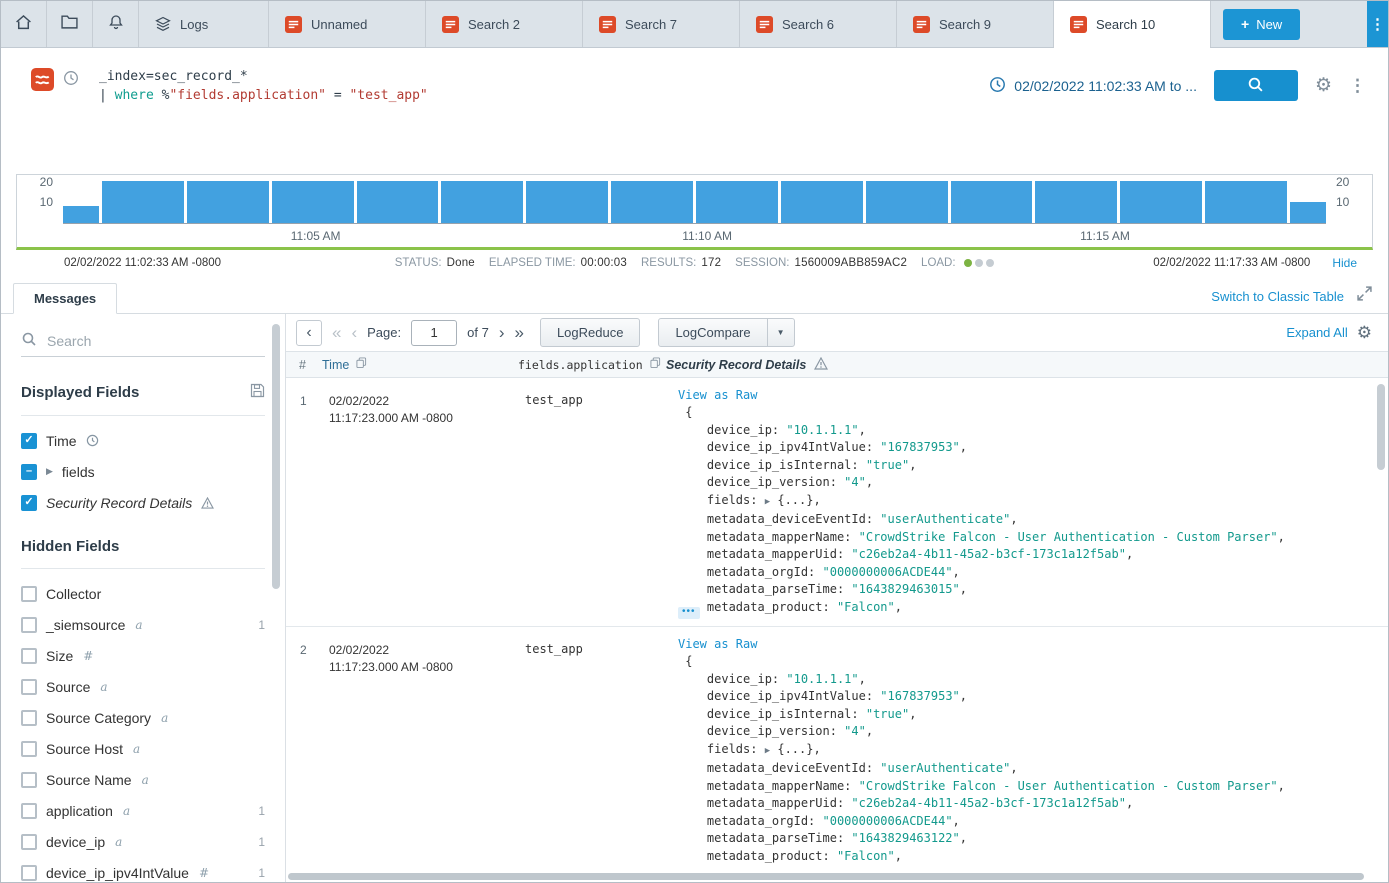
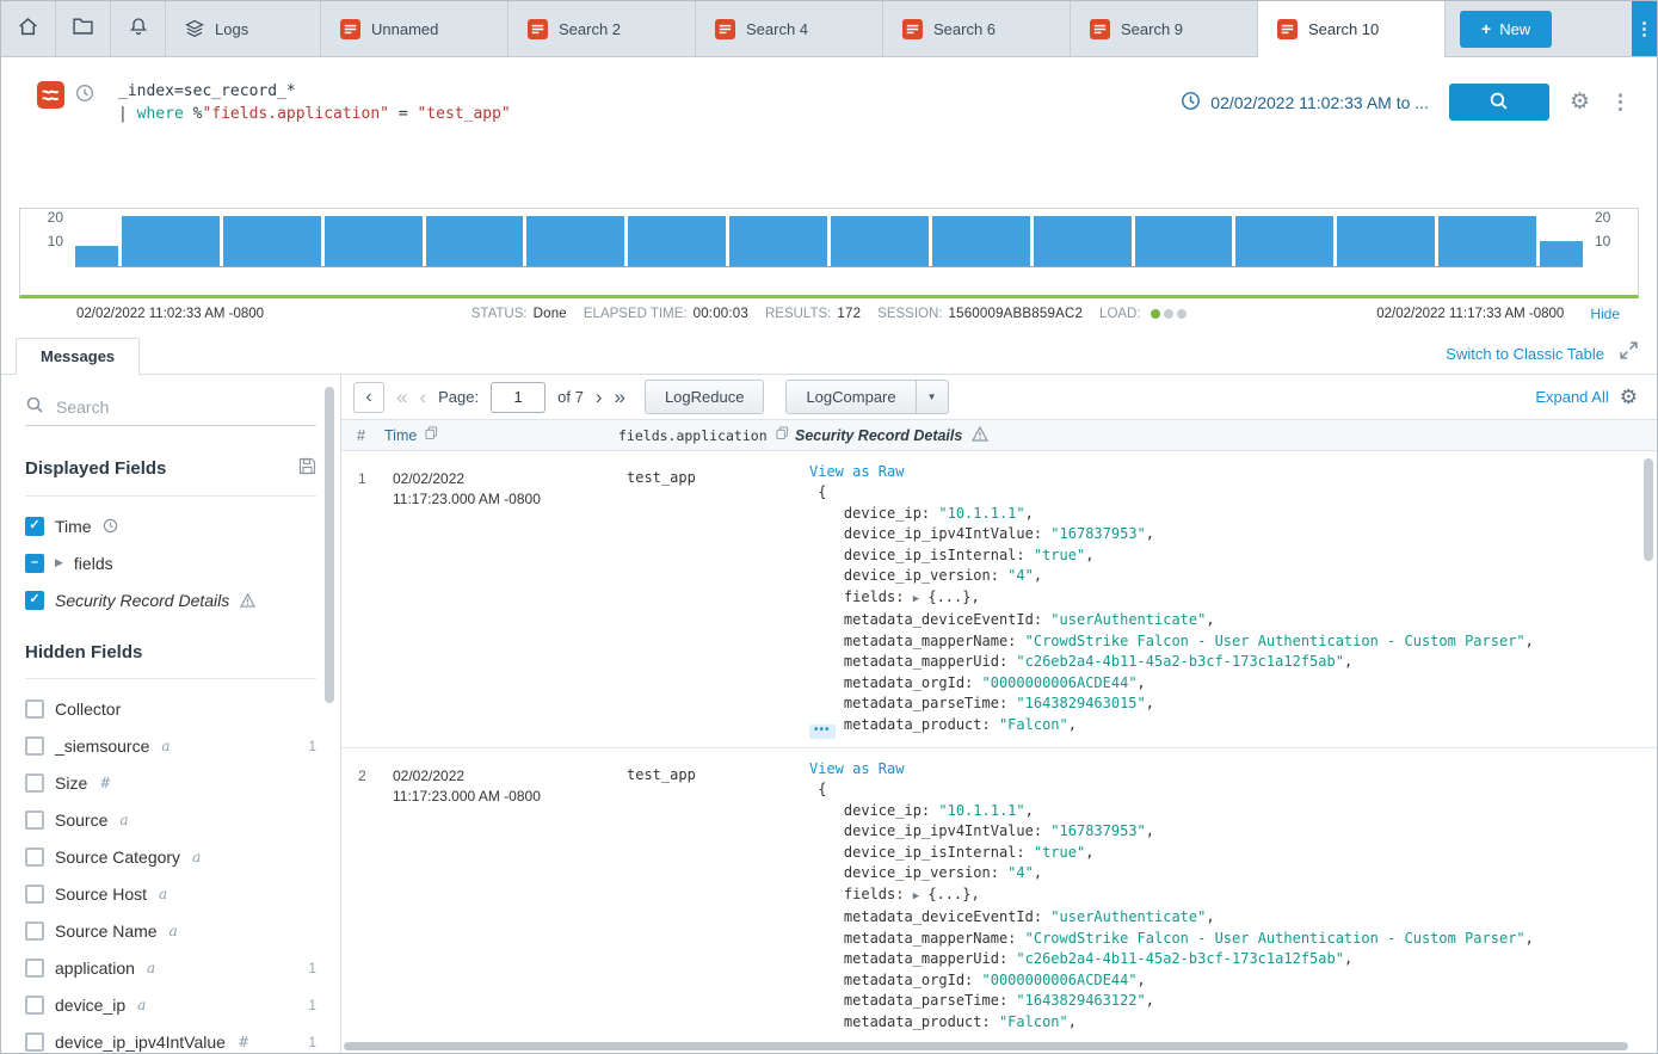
  Logs
  Unnamed
  Search 2
- Search 7
+ Search 4
  Search 6
  Search 9
  Search 10
  +
  New
  ⋮
  _index=sec_record_* | where %"fields.application" = "test_app"
  02/02/2022 11:02:33 AM to ...
  ⚙
  ⋮
  20
  10
  20
  10
- 11:05 AM
- 11:10 AM
- 11:15 AM
  02/02/2022 11:02:33 AM -0800
  STATUS:
  Done
  ELAPSED TIME:
  00:00:03
  RESULTS:
  172
  SESSION:
  1560009ABB859AC2
  LOAD:
  02/02/2022 11:17:33 AM -0800
  Hide
  Messages
  Switch to Classic Table
  Search
  Displayed Fields
  ✓
  Time
  –
  ▶
  fields
  ✓
  Security Record Details
  Hidden Fields
  Collector
  _siemsource
  a
  1
  Size
  #
  Source
  a
  Source Category
  a
  Source Host
  a
  Source Name
  a
  application
  a
  1
  device_ip
  a
  1
  device_ip_ipv4IntValue
  #
  1
  ‹
  «
  ‹
  Page:
  1
  of 7
  ›
  »
  LogReduce
  LogCompare
  ▼
  Expand All
  ⚙
  #
  Time
  fields.application
  Security Record Details
  1
  02/02/2022
  11:17:23.000 AM -0800
  test_app
  View as Raw
  {
  device_ip: "10.1.1.1",
  device_ip_ipv4IntValue: "167837953",
  device_ip_isInternal: "true",
  device_ip_version: "4",
  fields: ▶ {...},
  metadata_deviceEventId: "userAuthenticate",
  metadata_mapperName: "CrowdStrike Falcon - User Authentication - Custom Parser",
  metadata_mapperUid: "c26eb2a4-4b11-45a2-b3cf-173c1a12f5ab",
  metadata_orgId: "0000000006ACDE44",
  metadata_parseTime: "1643829463015",
  metadata_product: "Falcon",
  •••
  2
  02/02/2022
  11:17:23.000 AM -0800
  test_app
  View as Raw
  {
  device_ip: "10.1.1.1",
  device_ip_ipv4IntValue: "167837953",
  device_ip_isInternal: "true",
  device_ip_version: "4",
  fields: ▶ {...},
  metadata_deviceEventId: "userAuthenticate",
  metadata_mapperName: "CrowdStrike Falcon - User Authentication - Custom Parser",
  metadata_mapperUid: "c26eb2a4-4b11-45a2-b3cf-173c1a12f5ab",
  metadata_orgId: "0000000006ACDE44",
  metadata_parseTime: "1643829463122",
  metadata_product: "Falcon",
